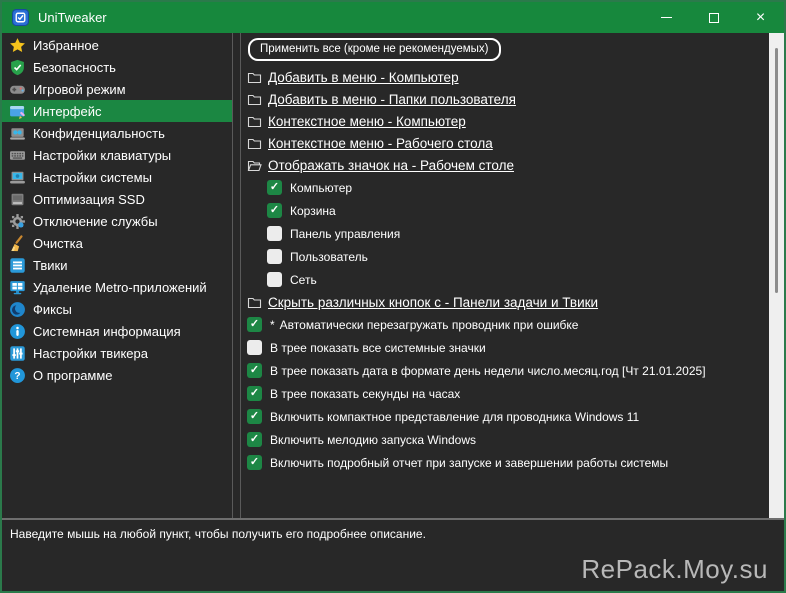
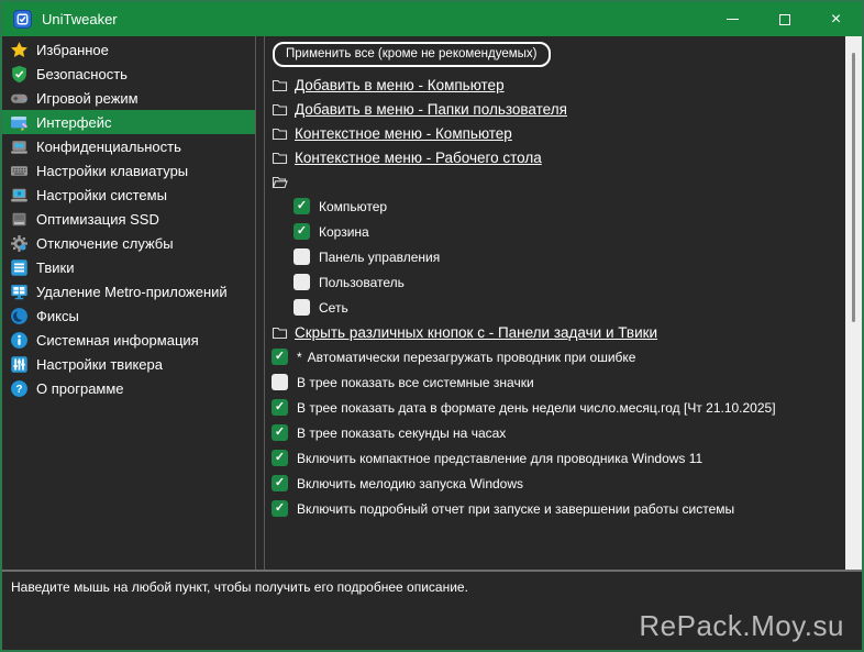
  UniTweaker
  ×
  Избранное
  Безопасность
  Игровой режим
  Интерфейс
  Конфиденциальность
  Настройки клавиатуры
  Настройки системы
  Оптимизация SSD
  Отключение службы
- Очистка
  Твики
  Удаление Metro-приложений
  Фиксы
  Системная информация
  Настройки твикера
  ?
  О программе
  Применить все (кроме не рекомендуемых)
  Добавить в меню - Компьютер
  Добавить в меню - Папки пользователя
  Контекстное меню - Компьютер
  Контекстное меню - Рабочего стола
- Отображать значок на - Рабочем столе
  ✓
  Компьютер
  ✓
  Корзина
  Панель управления
  Пользователь
  Сеть
  Скрыть различных кнопок с - Панели задачи и Твики
  ✓
  *
  Автоматически перезагружать проводник при ошибке
  В трее показать все системные значки
  ✓
- В трее показать дата в формате день недели число.месяц.год [Чт 21.01.2025]
+ В трее показать дата в формате день недели число.месяц.год [Чт 21.10.2025]
  ✓
  В трее показать секунды на часах
  ✓
  Включить компактное представление для проводника Windows 11
  ✓
  Включить мелодию запуска Windows
  ✓
  Включить подробный отчет при запуске и завершении работы системы
  Наведите мышь на любой пункт, чтобы получить его подробнее описание.
  RePack.Moy.su
